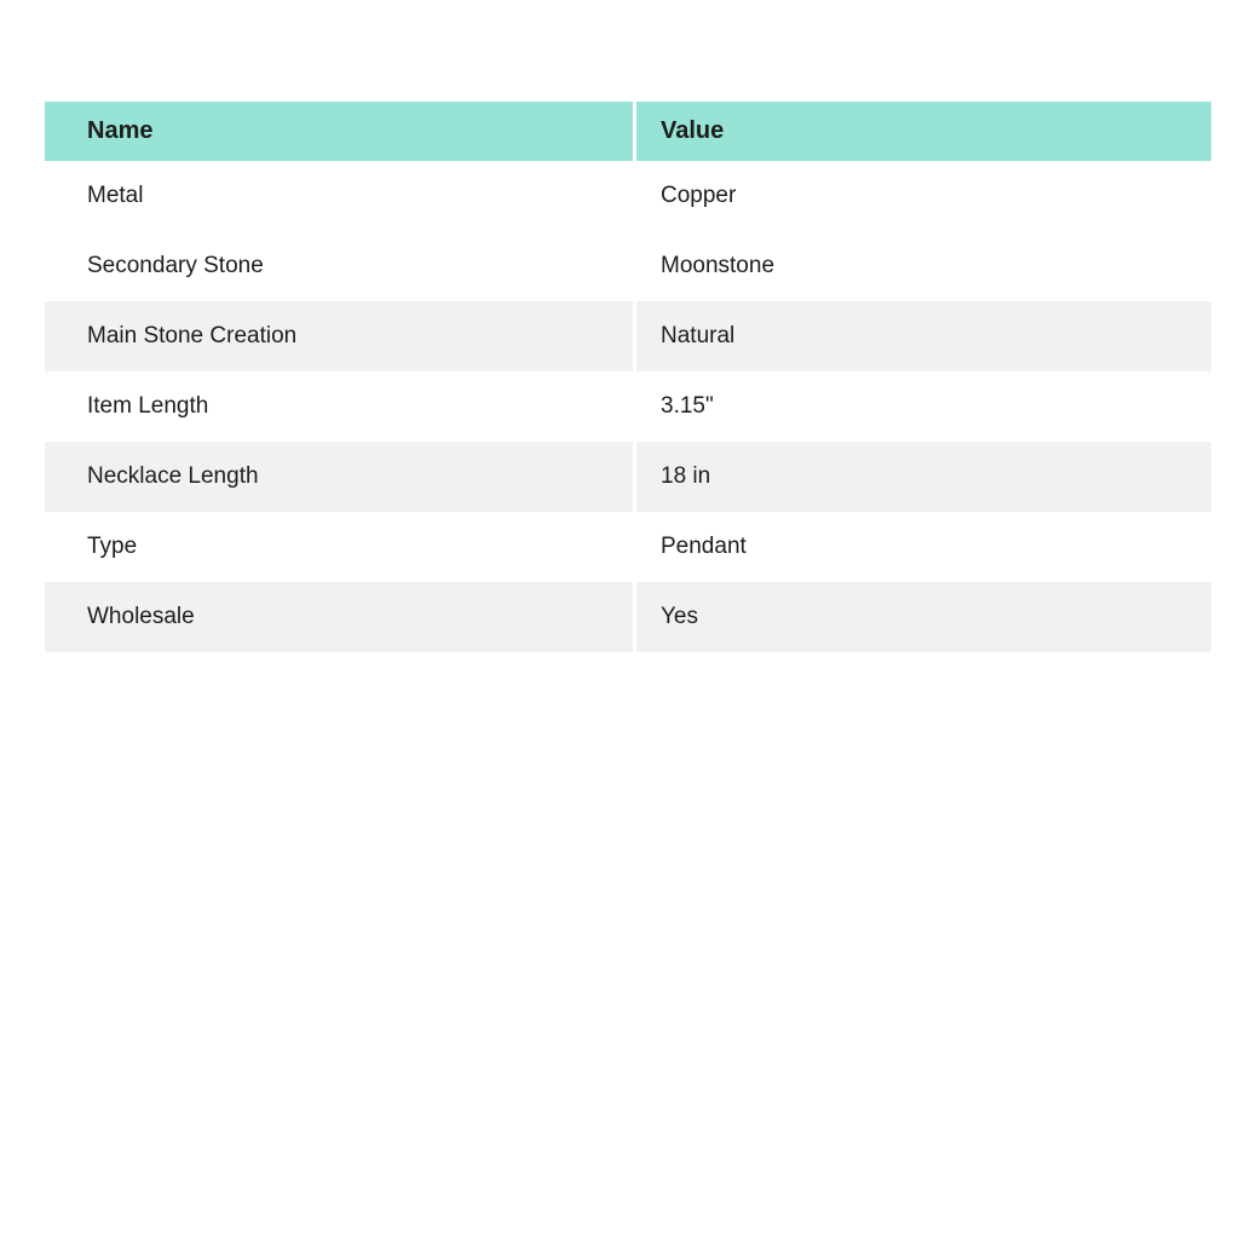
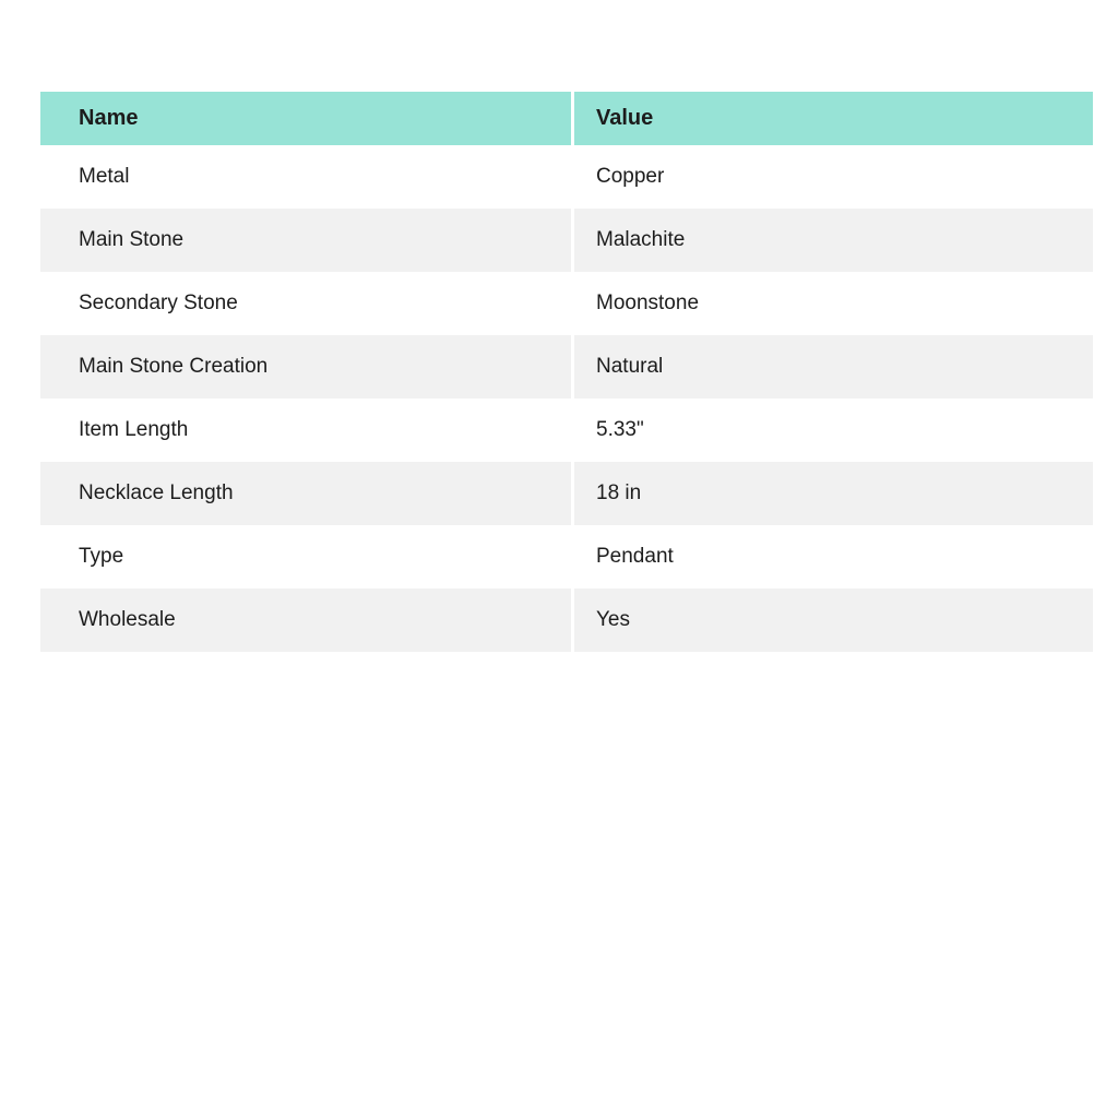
  Name
  Value
  Metal
  Copper
+ Main Stone
+ Malachite
  Secondary Stone
  Moonstone
  Main Stone Creation
  Natural
  Item Length
- 3.15"
+ 5.33"
  Necklace Length
  18 in
  Type
  Pendant
  Wholesale
  Yes
